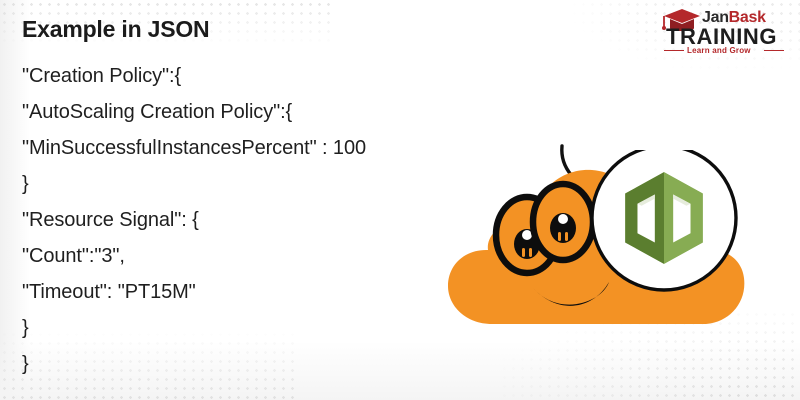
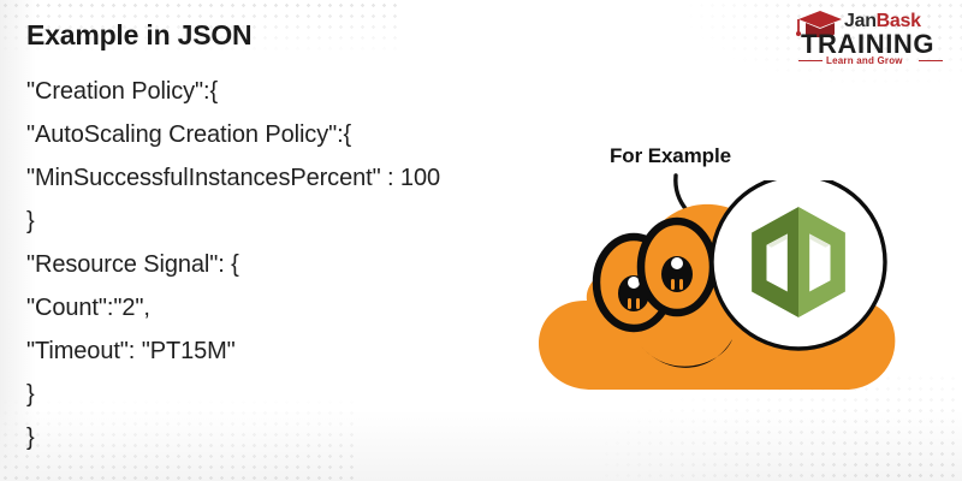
  Example in JSON
  "Creation Policy":{
  "AutoScaling Creation Policy":{
  "MinSuccessfulInstancesPercent" : 100
  }
  "Resource Signal": {
- "Count":"3",
+ "Count":"2",
  "Timeout": "PT15M"
  }
  }
+ For Example
  JanBask
  TRAINING
  Learn and Grow
